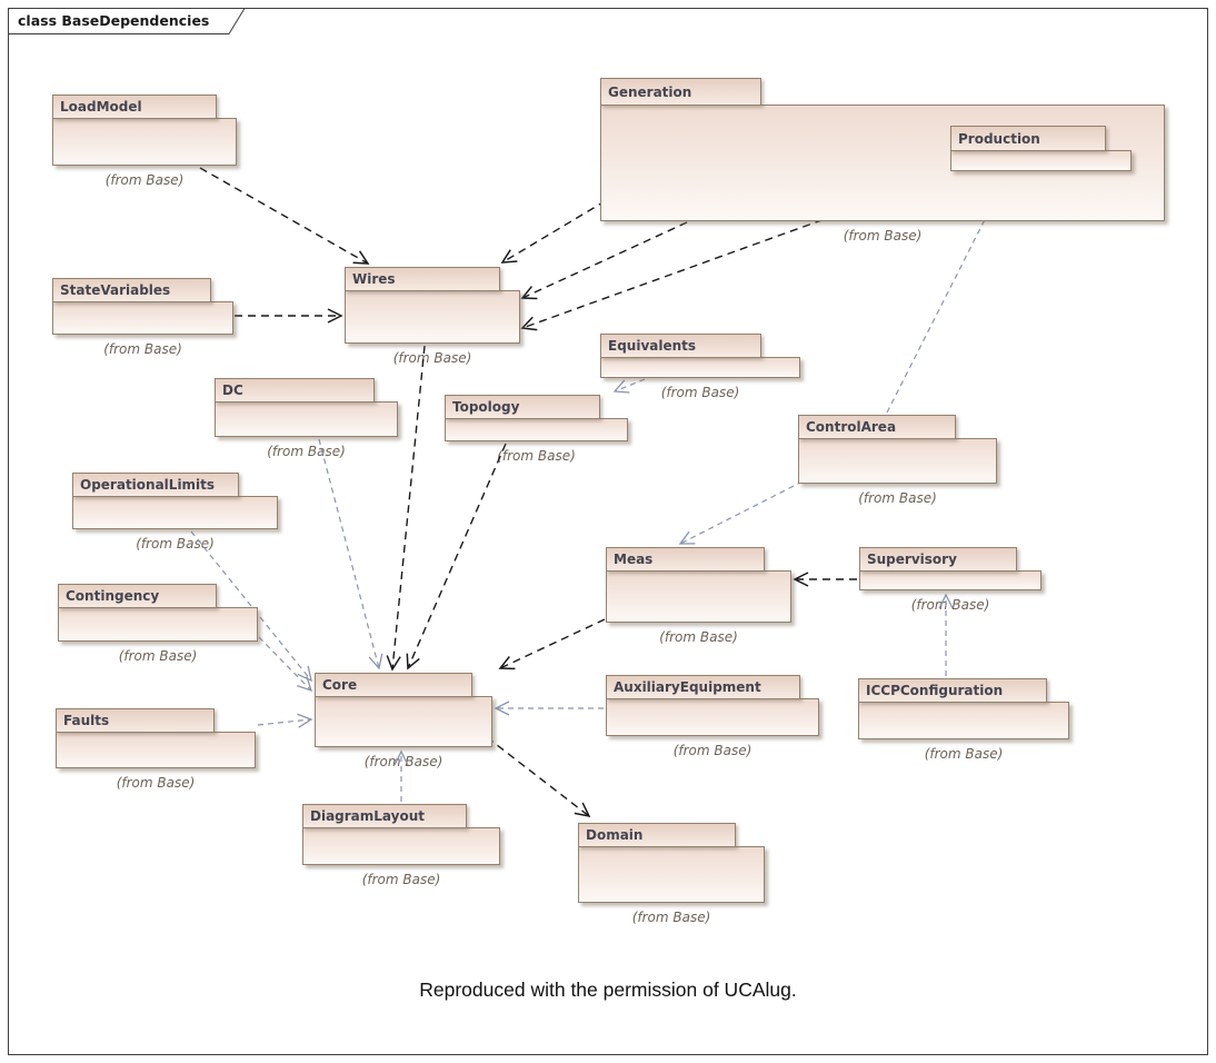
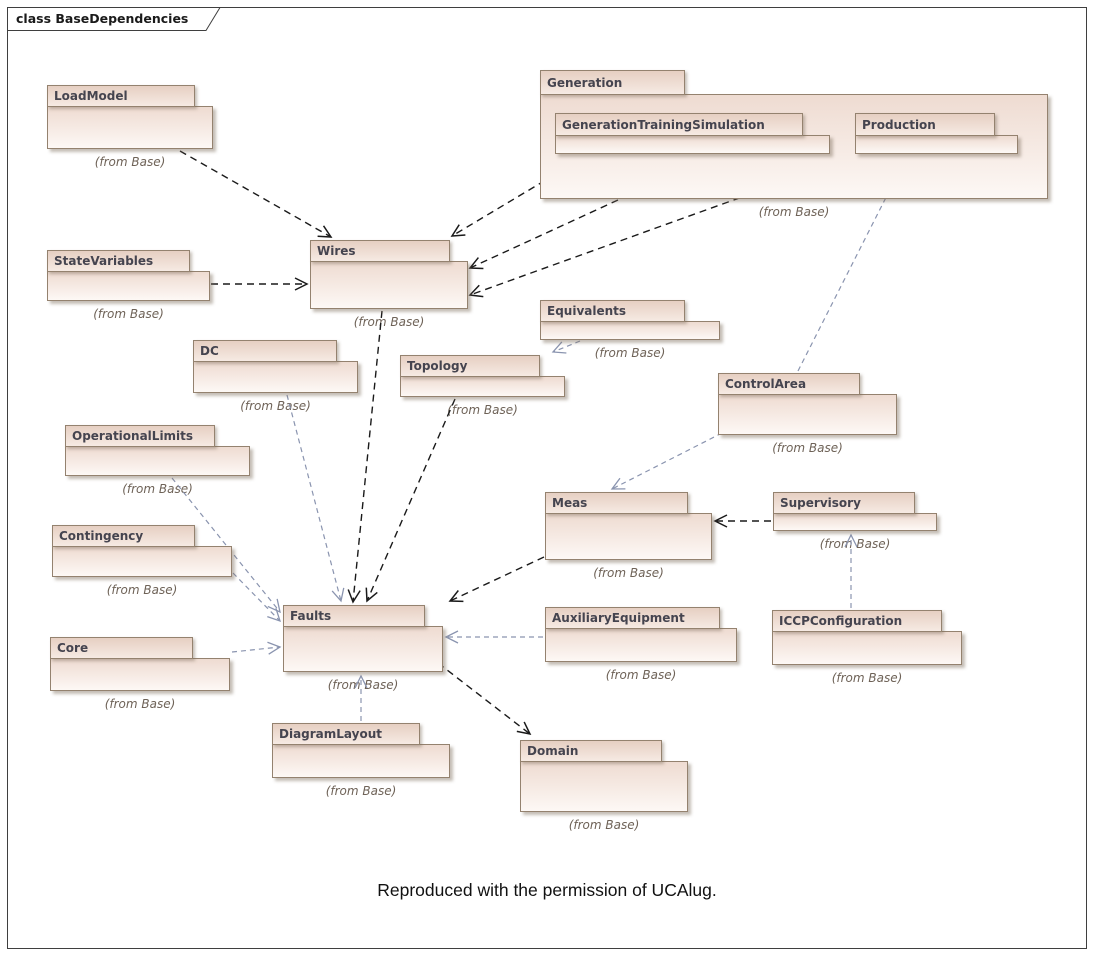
  Generation
  (from Base)
+ GenerationTrainingSimulation
  Production
  LoadModel
  (from Base)
  StateVariables
  (from Base)
  Wires
  (from Base)
  Equivalents
  (from Base)
  DC
  (from Base)
  Topology
  from Base)
  ControlArea
  (from Base)
  OperationalLimits
  (from Base)
  Contingency
  (from Base)
  Meas
  (from Base)
  Supervisory
  (from Base)
- Faults
+ Core
  (from Base)
- Core
+ Faults
  (from Base)
  AuxiliaryEquipment
  (from Base)
  ICCPConfiguration
  (from Base)
  DiagramLayout
  (from Base)
  Domain
  (from Base)
  class BaseDependencies
  Reproduced with the permission of UCAlug.
